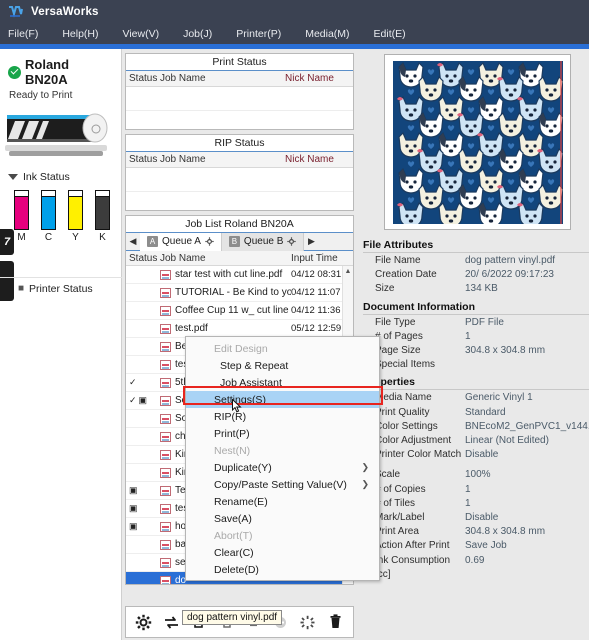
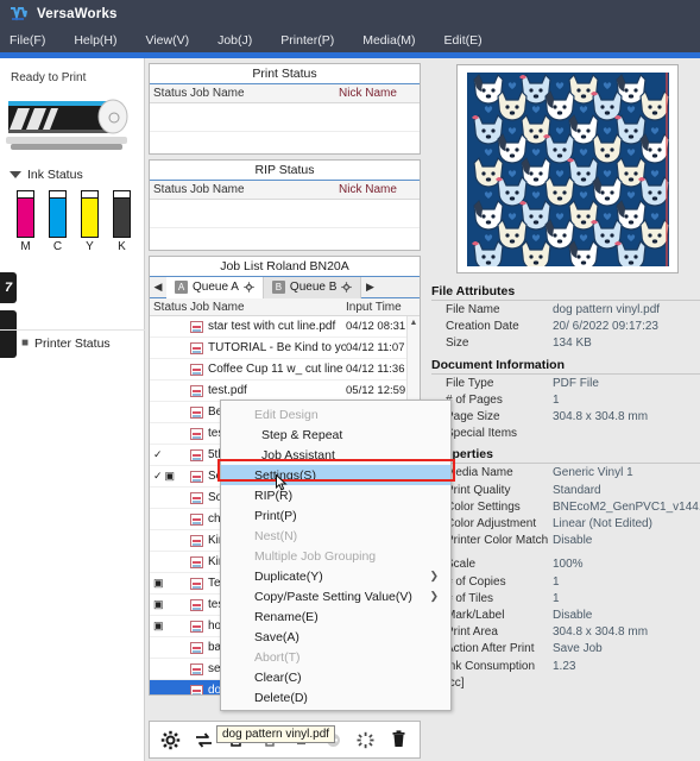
  VersaWorks
  File(F)
  Help(H)
  View(V)
  Job(J)
  Printer(P)
  Media(M)
  Edit(E)
- Roland BN20A
  Ready to Print
  Ink Status
  M
  C
  Y
  K
  7
  ■
  Printer Status
  Print Status
  Status
  Job Name
  Nick Name
  RIP Status
  Status
  Job Name
  Nick Name
  Job List Roland BN20A
  ◀
  A
  Queue A
  B
  Queue B
  ▶
  Status
  Job Name
  Input Time
  star test with cut line.pdf
  04/12 08:31
  TUTORIAL - Be Kind to yo
  04/12 11:07
  Coffee Cup 11 w_ cut line
  04/12 11:36
  test.pdf
  05/12 12:59
  ✓
  ✓
  ▣
  ▣
  ▣
  ▣
  ho
  do
  dog pattern vinyl.pdf
  File Attributes
  File Name
  dog pattern vinyl.pdf
  Creation Date
  20/ 6/2022 09:17:23
  Size
  134 KB
  Document Information
  File Type
  PDF File
  of Pages
  1
  age Size
  304.8 x 304.8 mm
  pecial Items
  perties
  edia Name
  Generic Vinyl 1
  rint Quality
  Standard
  olor Settings
  BNEcoM2_GenPVC1_v144
  olor Adjustment
  Linear (Not Edited)
  rinter Color Match
  Disable
  cale
  100%
  of Copies
  1
  of Tiles
  1
  ark/Label
  Disable
  rint Area
  304.8 x 304.8 mm
  ction After Print
  Save Job
  nk Consumption cc]
- 0.69
+ 1.23
  Edit Design
  Step & Repeat
  Job Assistant
  Settings(S)
  RIP(R)
  Print(P)
  Nest(N)
+ Multiple Job Grouping
  Duplicate(Y)
  ❯
  Copy/Paste Setting Value(V)
  ❯
  Rename(E)
  Save(A)
  Abort(T)
  Clear(C)
  Delete(D)
